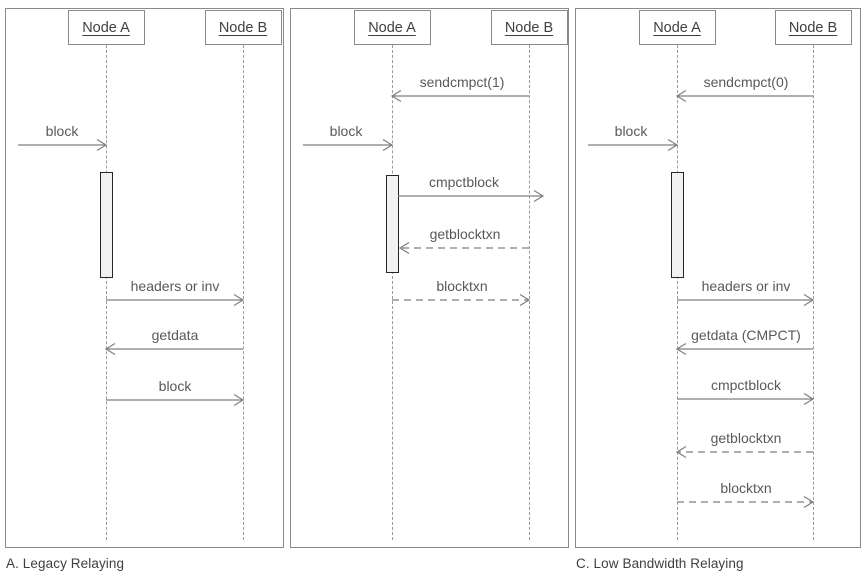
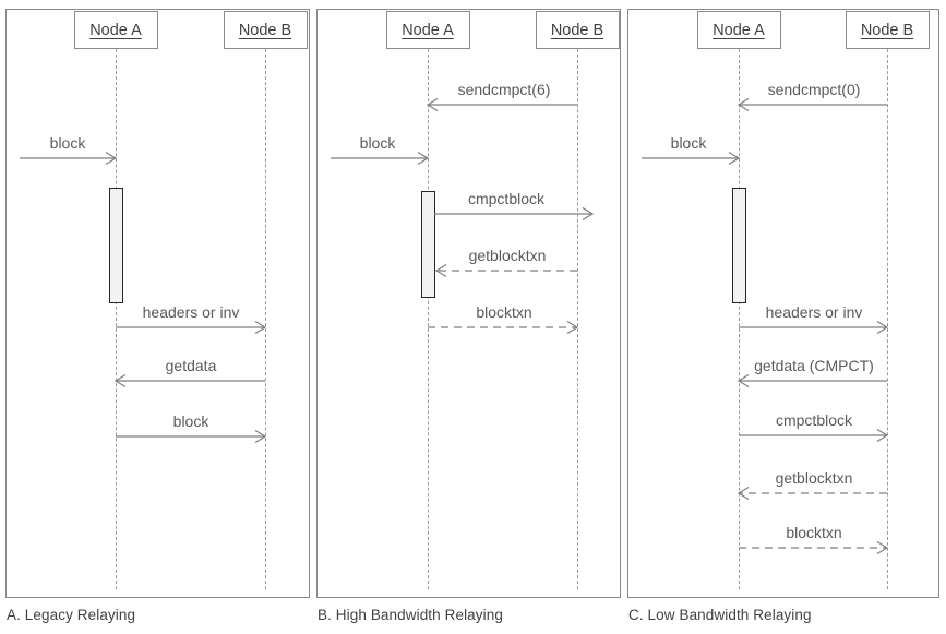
  Node A
  Node B
  Node A
  Node B
  Node A
  Node B
  block
  headers or inv
  getdata
  block
- sendcmpct(1)
+ sendcmpct(6)
  block
  cmpctblock
  getblocktxn
  blocktxn
  sendcmpct(0)
  block
  headers or inv
  getdata (CMPCT)
  cmpctblock
  getblocktxn
  blocktxn
  A. Legacy Relaying
+ B. High Bandwidth Relaying
  C. Low Bandwidth Relaying
